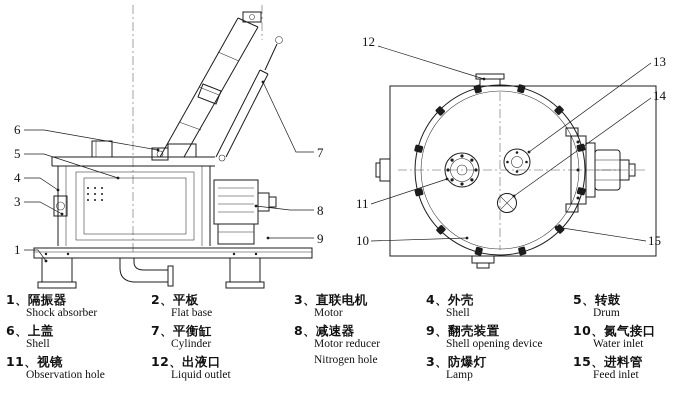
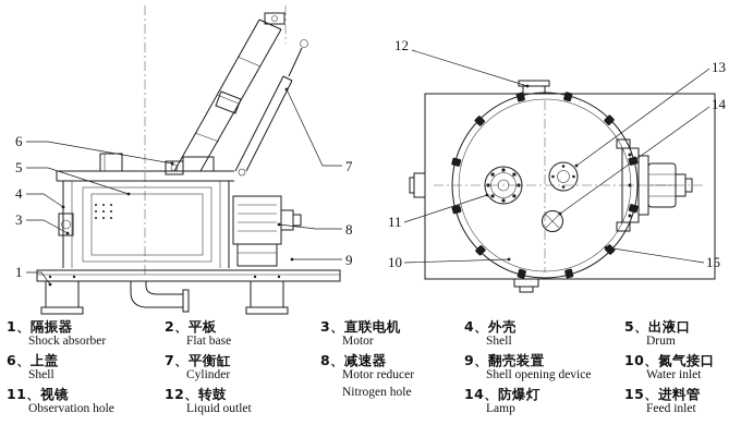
  6
  5
  4
  3
  1
  7
  8
  9
  12
  13
  14
  11
  10
  15
  1、隔振器
  Shock absorber
  2、平板
  Flat base
  3、直联电机
  Motor
  4、外壳
  Shell
- 5、转鼓
+ 5、出液口
  Drum
  6、上盖
  Shell
  7、平衡缸
  Cylinder
  8、减速器
  Motor reducer
  9、翻壳装置
  Shell opening device
  10、氮气接口
  Water inlet
  11、视镜
  Observation hole
- 12、出液口
+ 12、转鼓
  Liquid outlet
  Nitrogen hole
- 3、防爆灯
+ 14、防爆灯
  Lamp
  15、进料管
  Feed inlet
